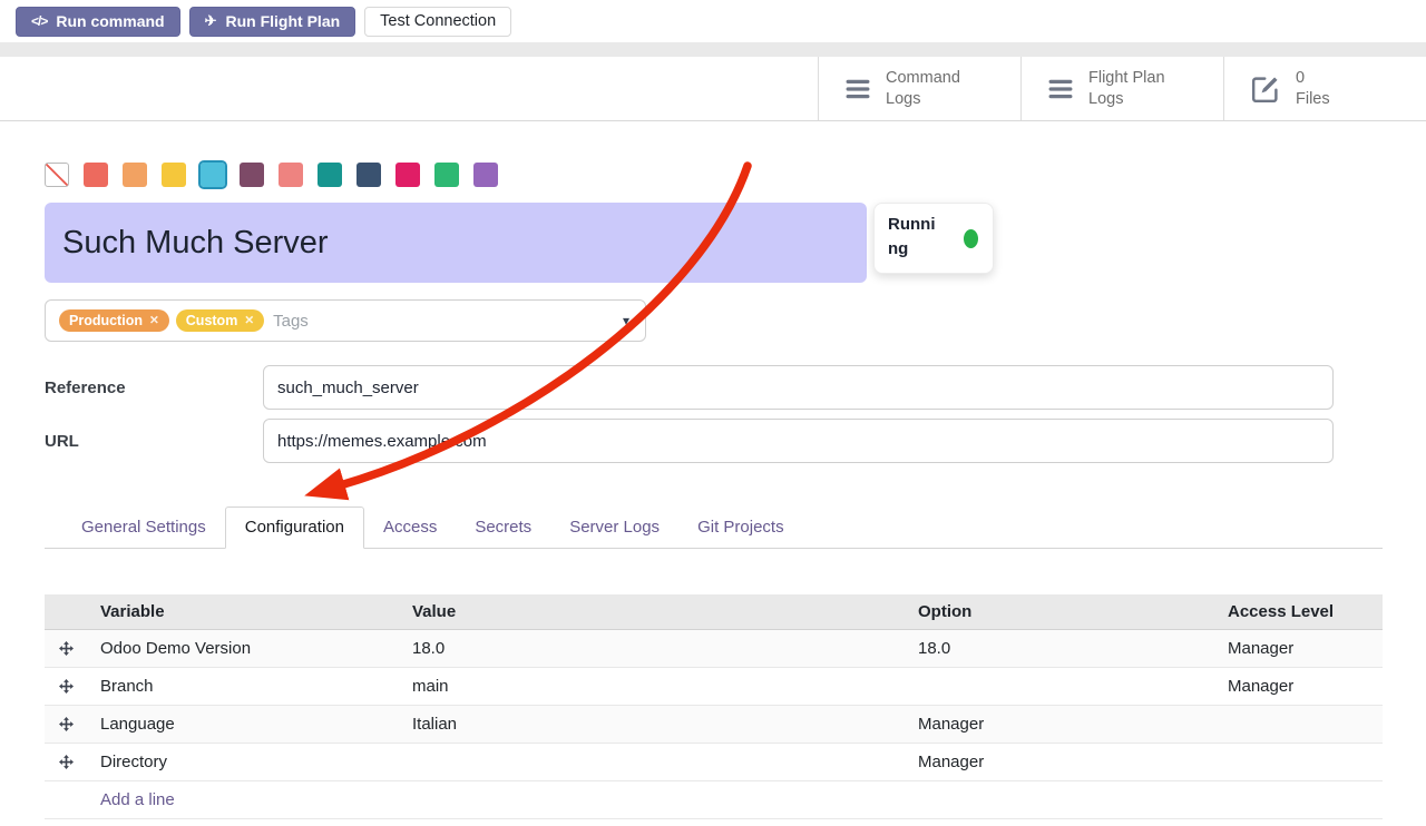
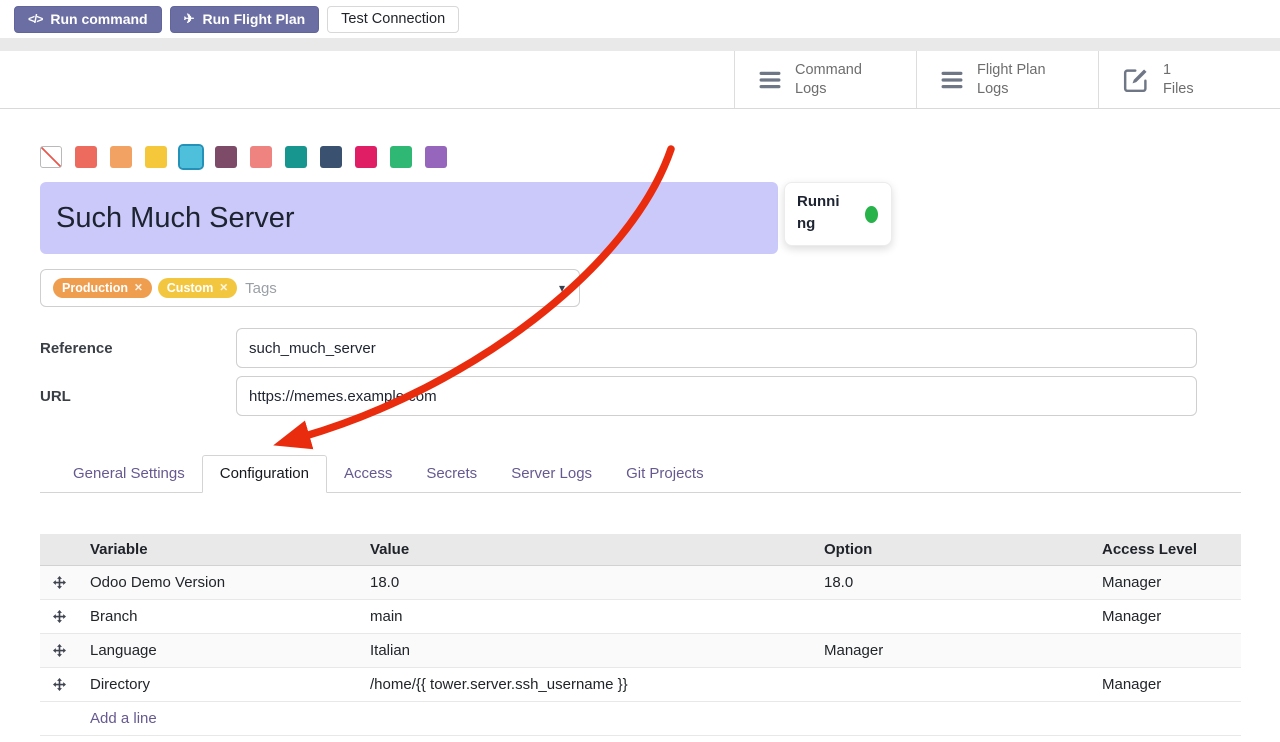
  </>
  Run command
  ✈
  Run Flight Plan
  Test Connection
  Command Logs
  Flight Plan Logs
- 0
+ 1
  Files
  Such Much Server
  Running
  Production
  ✕
  Custom
  ✕
  Tags
  ▾
  Reference
  such_much_server
  URL
  https://memes.exampleom
  General Settings
  Configuration
  Access
  Secrets
  Server Logs
  Git Projects
  Variable
  Value
  Option
  Access Level
  Odoo Demo Version
  18.0
  18.0
  Manager
  Branch
  main
  Manager
  Language
  Italian
  Manager
  Directory
+ /home/{{ tower.server.ssh_username }}
  Manager
  Add a line
